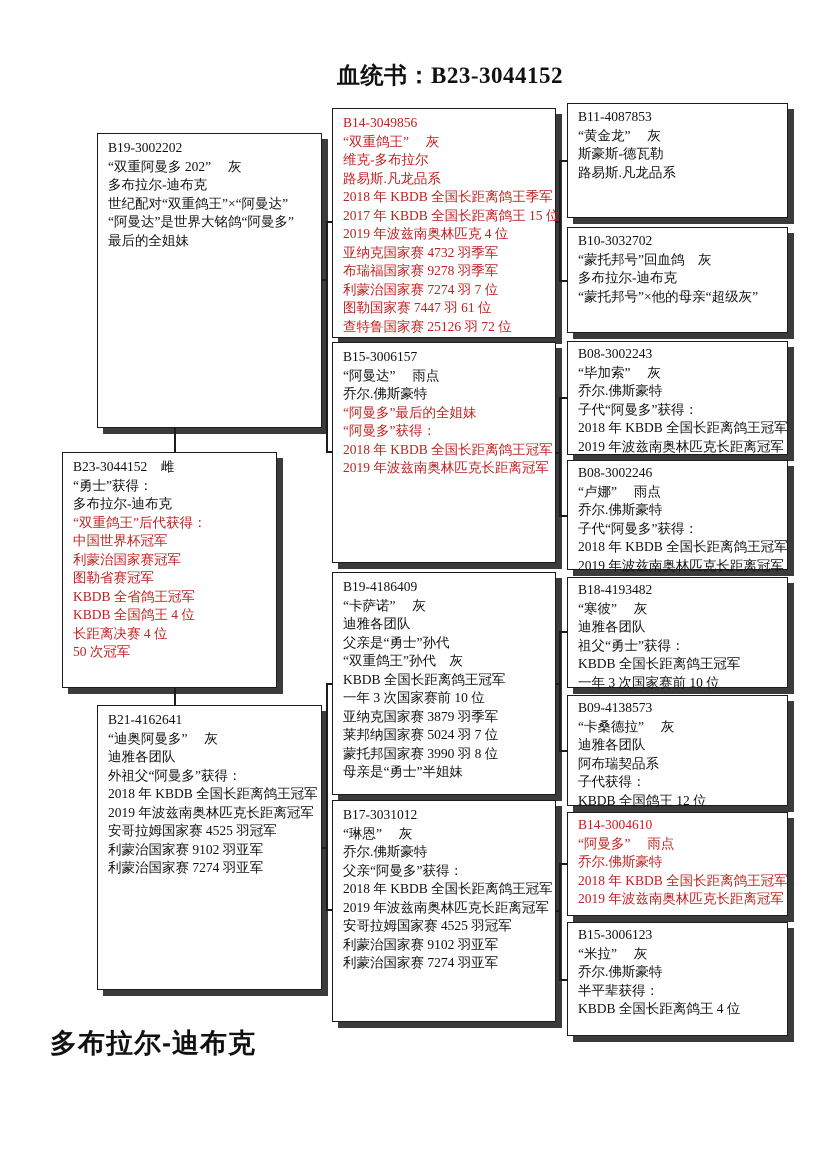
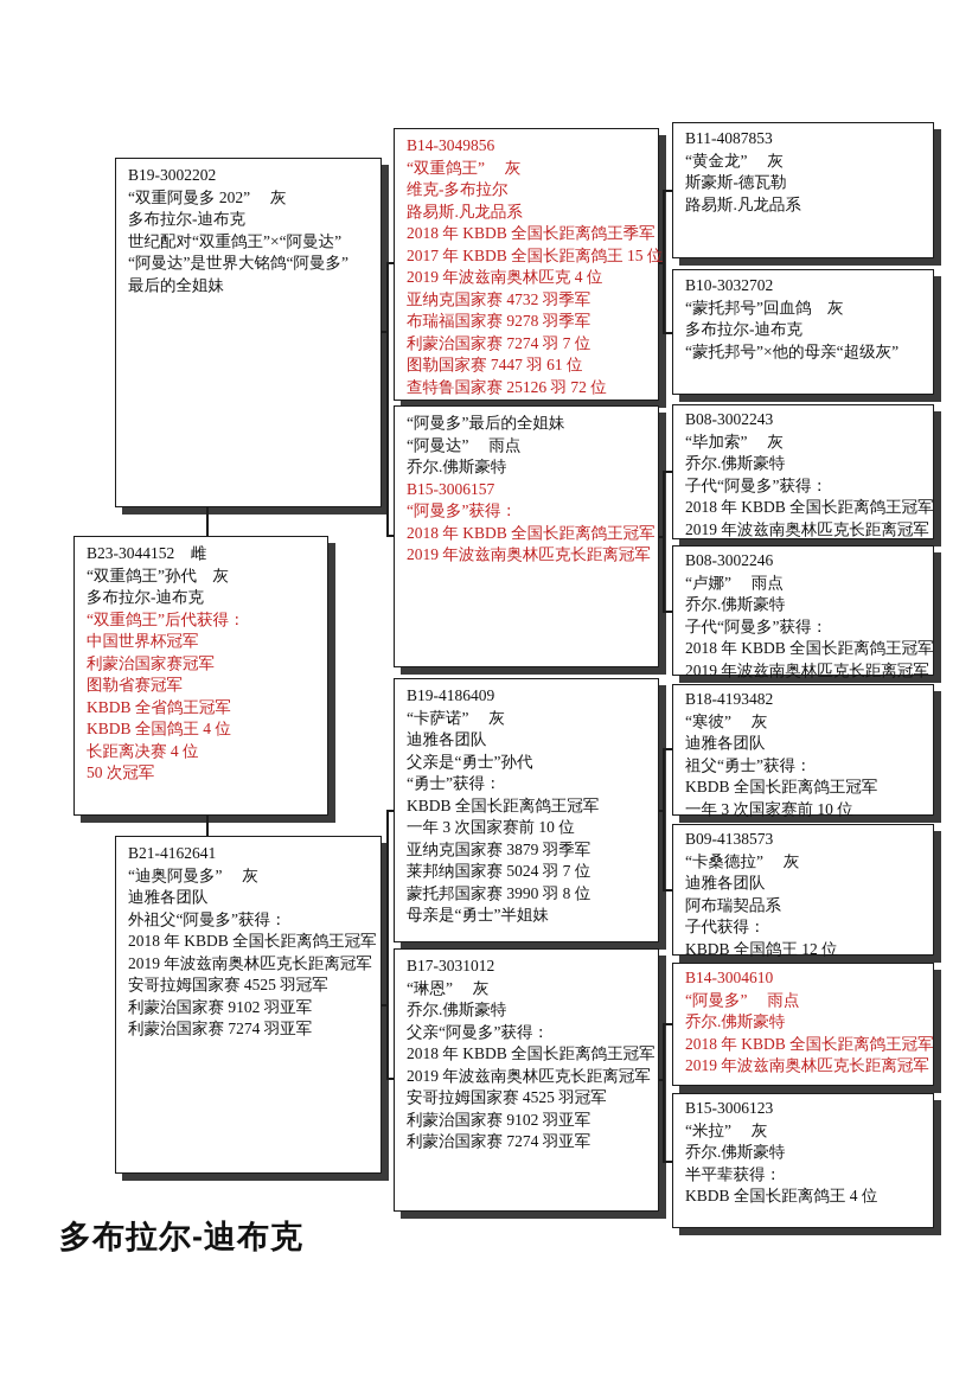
- 血统书：B23-3044152
  B19-3002202
  “双重阿曼多 202” 灰
  多布拉尔-迪布克
  世纪配对“双重鸽王”×“阿曼达”
  “阿曼达”是世界大铭鸽“阿曼多”
  最后的全姐妹
  B23-3044152 雌
- “勇士”获得：
+ “双重鸽王”孙代 灰
  多布拉尔-迪布克
  “双重鸽王”后代获得：
  中国世界杯冠军
  利蒙治国家赛冠军
  图勒省赛冠军
  KBDB 全省鸽王冠军
  KBDB 全国鸽王 4 位
  长距离决赛 4 位
  50 次冠军
  B21-4162641
  “迪奥阿曼多” 灰
  迪雅各团队
  外祖父“阿曼多”获得：
  2018 年 KBDB 全国长距离鸽王冠军
  2019 年波兹南奥林匹克长距离冠军
  安哥拉姆国家赛 4525 羽冠军
  利蒙治国家赛 9102 羽亚军
  利蒙治国家赛 7274 羽亚军
  B14-3049856
  “双重鸽王” 灰
  维克-多布拉尔
  路易斯.凡龙品系
  2018 年 KBDB 全国长距离鸽王季军
  2017 年 KBDB 全国长距离鸽王 15 位
  2019 年波兹南奥林匹克 4 位
  亚纳克国家赛 4732 羽季军
  布瑞福国家赛 9278 羽季军
  利蒙治国家赛 7274 羽 7 位
  图勒国家赛 7447 羽 61 位
  查特鲁国家赛 25126 羽 72 位
- B15-3006157
+ “阿曼多”最后的全姐妹
  “阿曼达” 雨点
  乔尔.佛斯豪特
- “阿曼多”最后的全姐妹
+ B15-3006157
  “阿曼多”获得：
  2018 年 KBDB 全国长距离鸽王冠军
  2019 年波兹南奥林匹克长距离冠军
  B19-4186409
  “卡萨诺” 灰
  迪雅各团队
  父亲是“勇士”孙代
- “双重鸽王”孙代 灰
+ “勇士”获得：
  KBDB 全国长距离鸽王冠军
  一年 3 次国家赛前 10 位
  亚纳克国家赛 3879 羽季军
  莱邦纳国家赛 5024 羽 7 位
  蒙托邦国家赛 3990 羽 8 位
  母亲是“勇士”半姐妹
  B17-3031012
  “琳恩” 灰
  乔尔.佛斯豪特
  父亲“阿曼多”获得：
  2018 年 KBDB 全国长距离鸽王冠军
  2019 年波兹南奥林匹克长距离冠军
  安哥拉姆国家赛 4525 羽冠军
  利蒙治国家赛 9102 羽亚军
  利蒙治国家赛 7274 羽亚军
  B11-4087853
  “黄金龙” 灰
  斯豪斯-德瓦勒
  路易斯.凡龙品系
  B10-3032702
  “蒙托邦号”回血鸽 灰
  多布拉尔-迪布克
  “蒙托邦号”×他的母亲“超级灰”
  B08-3002243
  “毕加索” 灰
  乔尔.佛斯豪特
  子代“阿曼多”获得：
  2018 年 KBDB 全国长距离鸽王冠军
  2019 年波兹南奥林匹克长距离冠军
  B08-3002246
  “卢娜” 雨点
  乔尔.佛斯豪特
  子代“阿曼多”获得：
  2018 年 KBDB 全国长距离鸽王冠军
  2019 年波兹南奥林匹克长距离冠军
  B18-4193482
  “寒彼” 灰
  迪雅各团队
  祖父“勇士”获得：
  KBDB 全国长距离鸽王冠军
  一年 3 次国家赛前 10 位
  B09-4138573
  “卡桑德拉” 灰
  迪雅各团队
  阿布瑞契品系
  子代获得：
  KBDB 全国鸽王 12 位
  B14-3004610
  “阿曼多” 雨点
  乔尔.佛斯豪特
  2018 年 KBDB 全国长距离鸽王冠军
  2019 年波兹南奥林匹克长距离冠军
  B15-3006123
  “米拉” 灰
  乔尔.佛斯豪特
  半平辈获得：
  KBDB 全国长距离鸽王 4 位
  多布拉尔-迪布克
